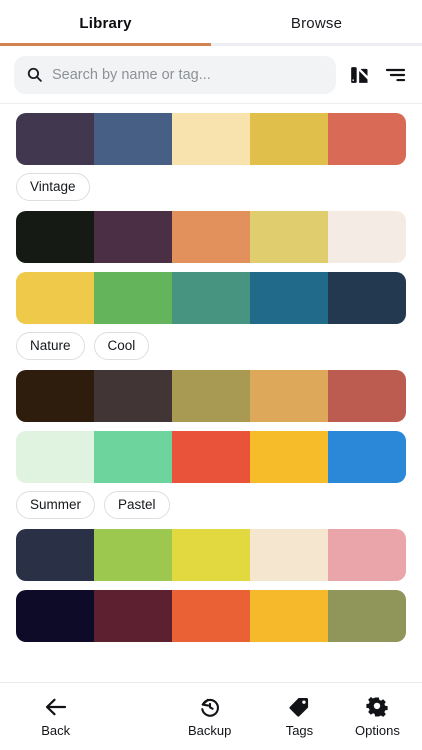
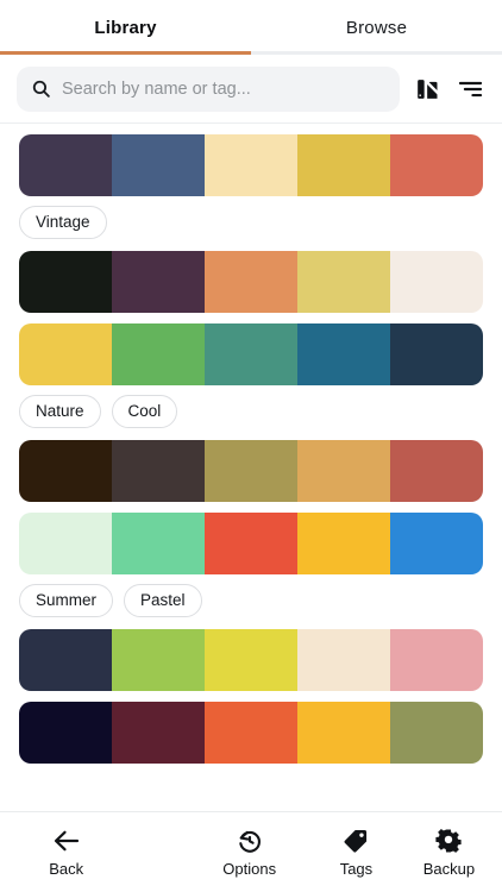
  Library
  Browse
  Search by name or tag...
  Vintage
  Nature
  Cool
  Summer
  Pastel
  Back
- Backup
+ Options
  Tags
- Options
+ Backup
